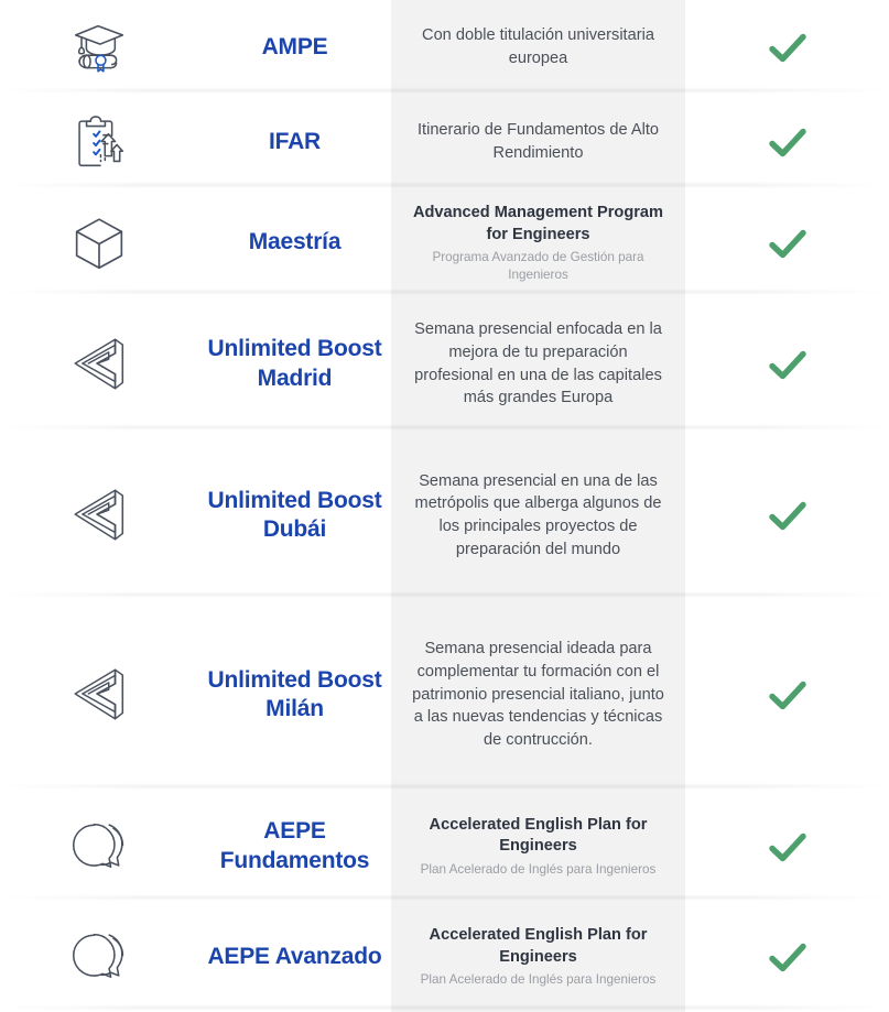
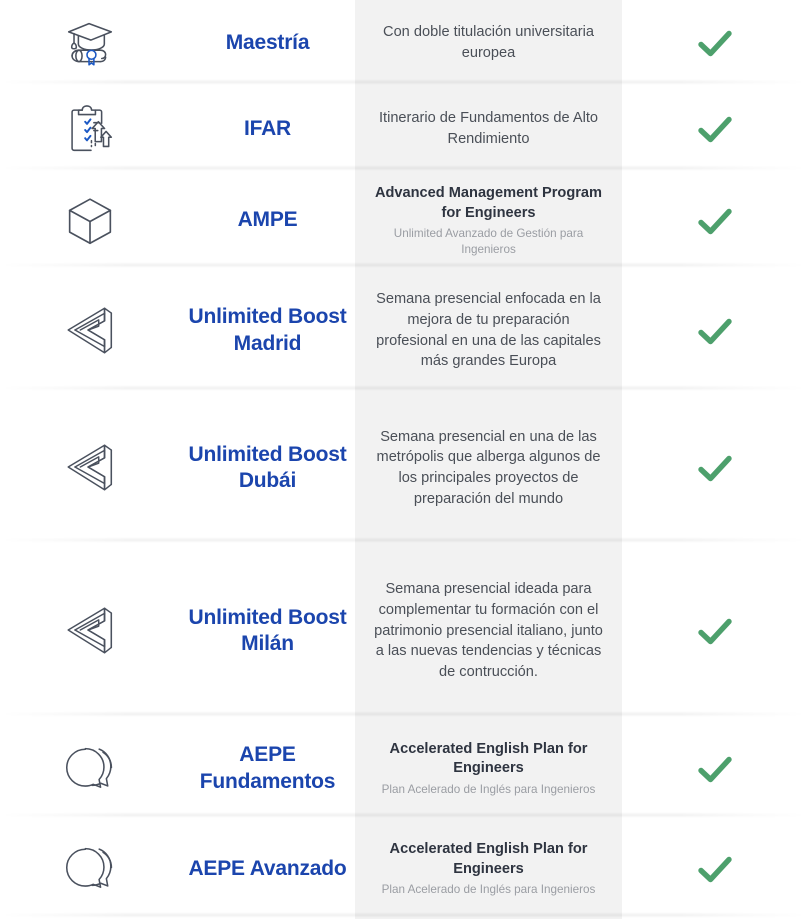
- AMPE
+ Maestría
  Con doble titulación universitaria europea
  IFAR
  Itinerario de Fundamentos de Alto Rendimiento
- Maestría
+ AMPE
  Advanced Management Program for Engineers
- Programa Avanzado de Gestión para Ingenieros
+ Unlimited Avanzado de Gestión para Ingenieros
  Unlimited Boost Madrid
  Semana presencial enfocada en la mejora de tu preparación profesional en una de las capitales más grandes Europa
  Unlimited Boost Dubái
  Semana presencial en una de las metrópolis que alberga algunos de los principales proyectos de preparación del mundo
  Unlimited Boost Milán
  Semana presencial ideada para complementar tu formación con el patrimonio presencial italiano, junto a las nuevas tendencias y técnicas de contrucción.
  AEPE Fundamentos
  Accelerated English Plan for Engineers
  Plan Acelerado de Inglés para Ingenieros
  AEPE Avanzado
  Accelerated English Plan for Engineers
  Plan Acelerado de Inglés para Ingenieros
